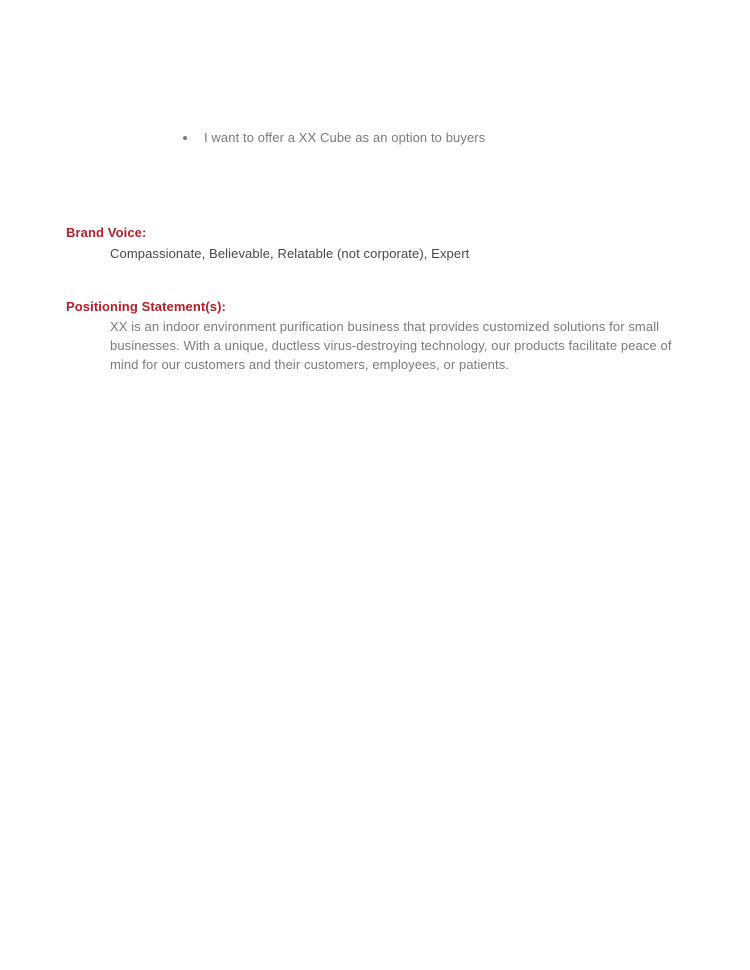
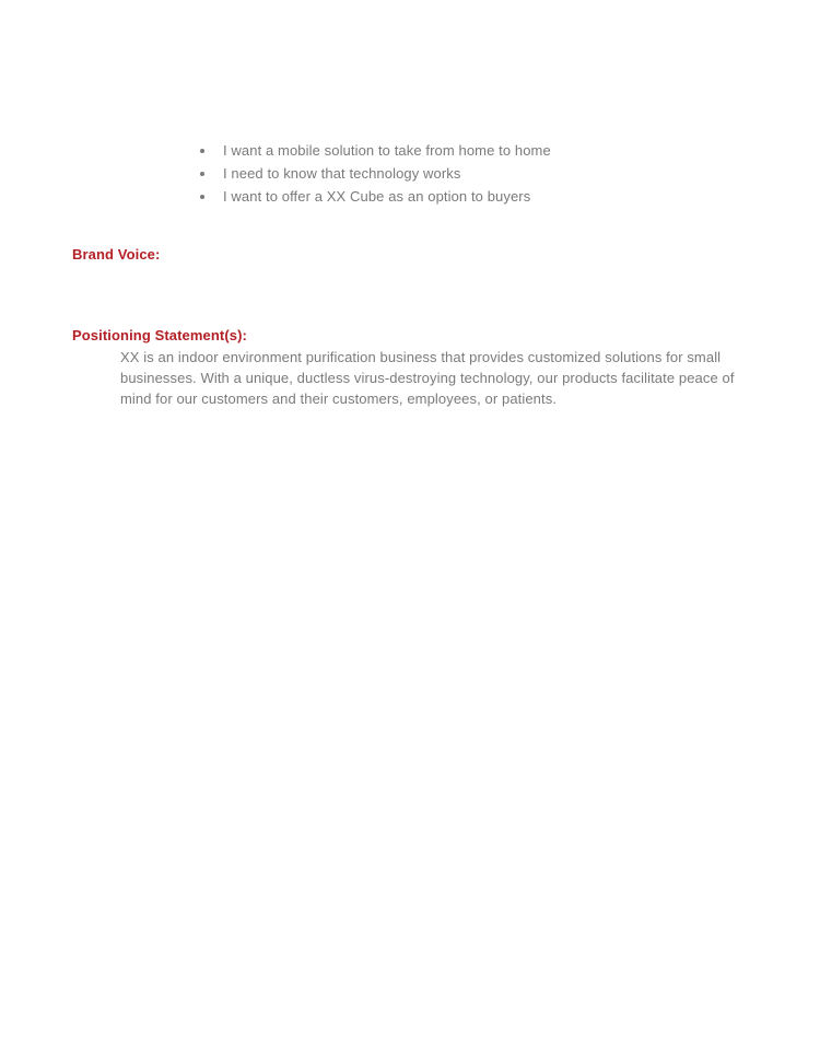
+ I want a mobile solution to take from home to home
+ I need to know that technology works
  I want to offer a XX Cube as an option to buyers
  Brand Voice:
- Compassionate, Believable, Relatable (not corporate), Expert
  Positioning Statement(s):
  XX is an indoor environment purification business that provides customized solutions for small businesses. With a unique, ductless virus-destroying technology, our products facilitate peace of mind for our customers and their customers, employees, or patients.
